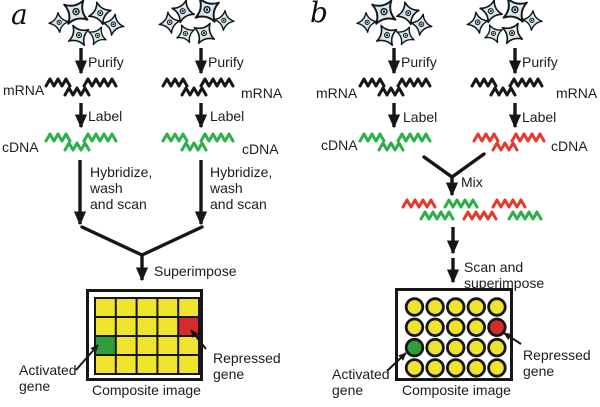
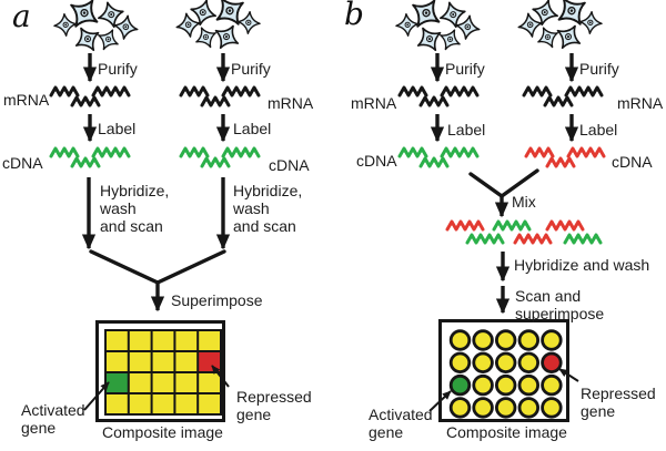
  a
  b
  Purify
  Purify
  mRNA
  mRNA
  Label
  Label
  cDNA
  cDNA
  Hybridize,
  wash
  and scan
  Hybridize,
  wash
  and scan
  Superimpose
  Activated
  gene
  Repressed
  gene
  Composite image
  Purify
  Purify
  mRNA
  mRNA
  Label
  Label
  cDNA
  cDNA
  Mix
+ Hybridize and wash
  Scan and superimpose
  Activated
  gene
  Repressed
  gene
  Composite image
